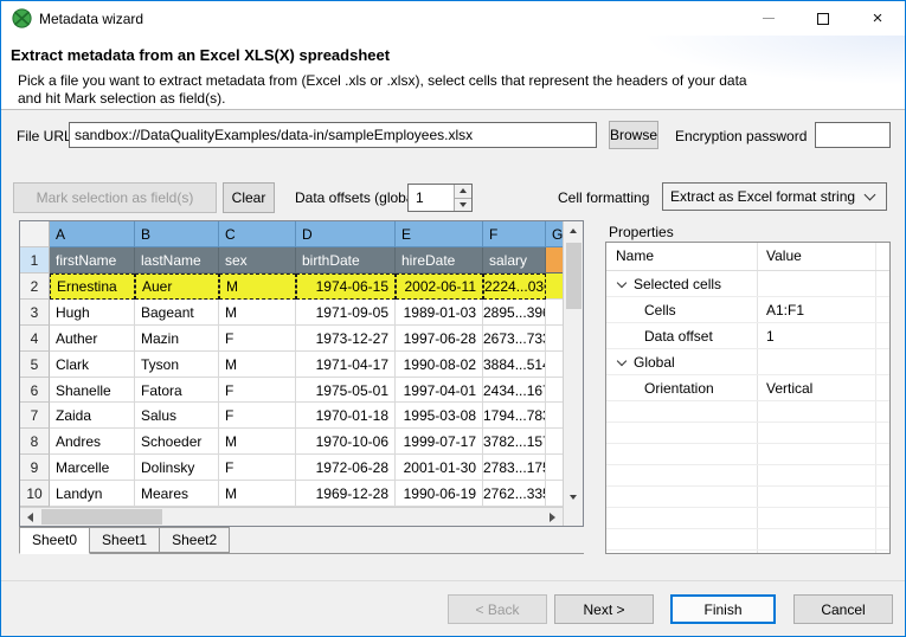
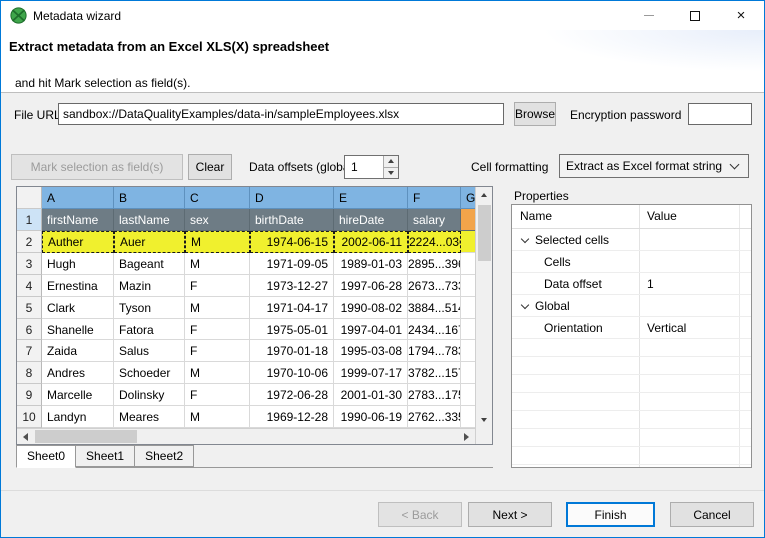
  Metadata wizard
  ×
  Extract metadata from an Excel XLS(X) spreadsheet
- Pick a file you want to extract metadata from (Excel .xls or .xlsx), select cells that represent the headers of your data
  and hit Mark selection as field(s).
  File UR
  sandbox://DataQualityExamples/data-in/sampleEmployees.xlsx
  Browse
  Encryption password
  Mark selection as field(s)
  Clear
  Data offsets (glob
  1
  Cell formatting
  Extract as Excel format string
  A
  B
  C
  D
  E
  F
  G
  1
  firstName
  lastName
  sex
  birthDate
  hireDate
  salary
  2
- Ernestina
+ Auther
  Auer
  M
  1974-06-15
  2002-06-11
  2224...03
  3
  Hugh
  Bageant
  M
  1971-09-05
  1989-01-03
  2895...39
  4
- Auther
+ Ernestina
  Mazin
  F
  1973-12-27
  1997-06-28
  2673...73
  5
  Clark
  Tyson
  M
  1971-04-17
  1990-08-02
  3884...51
  6
  Shanelle
  Fatora
  F
  1975-05-01
  1997-04-01
  2434...16
  7
  Zaida
  Salus
  F
  1970-01-18
  1995-03-08
  1794...78
  8
  Andres
  Schoeder
  M
  1970-10-06
  1999-07-17
  3782...15
  9
  Marcelle
  Dolinsky
  F
  1972-06-28
  2001-01-30
  2783...17
  10
  Landyn
  Meares
  M
  1969-12-28
  1990-06-19
  2762...33
  Sheet0
  Sheet1
  Sheet2
  Properties
  Name
  Value
  Selected cells
  Cells
- A1:F1
  Data offset
  1
  Global
  Orientation
  Vertical
  < Back
  Next >
  Finish
  Cancel
